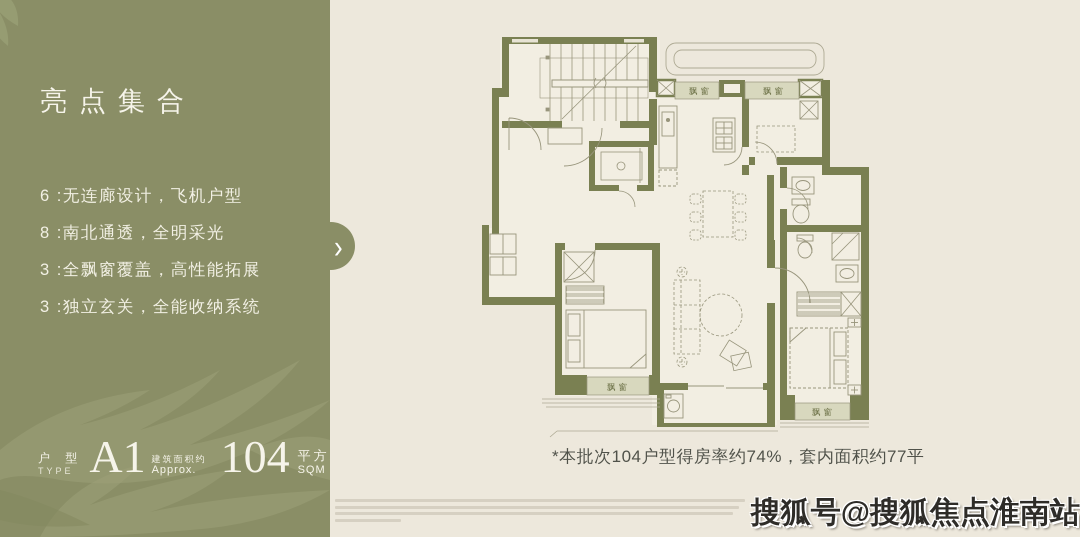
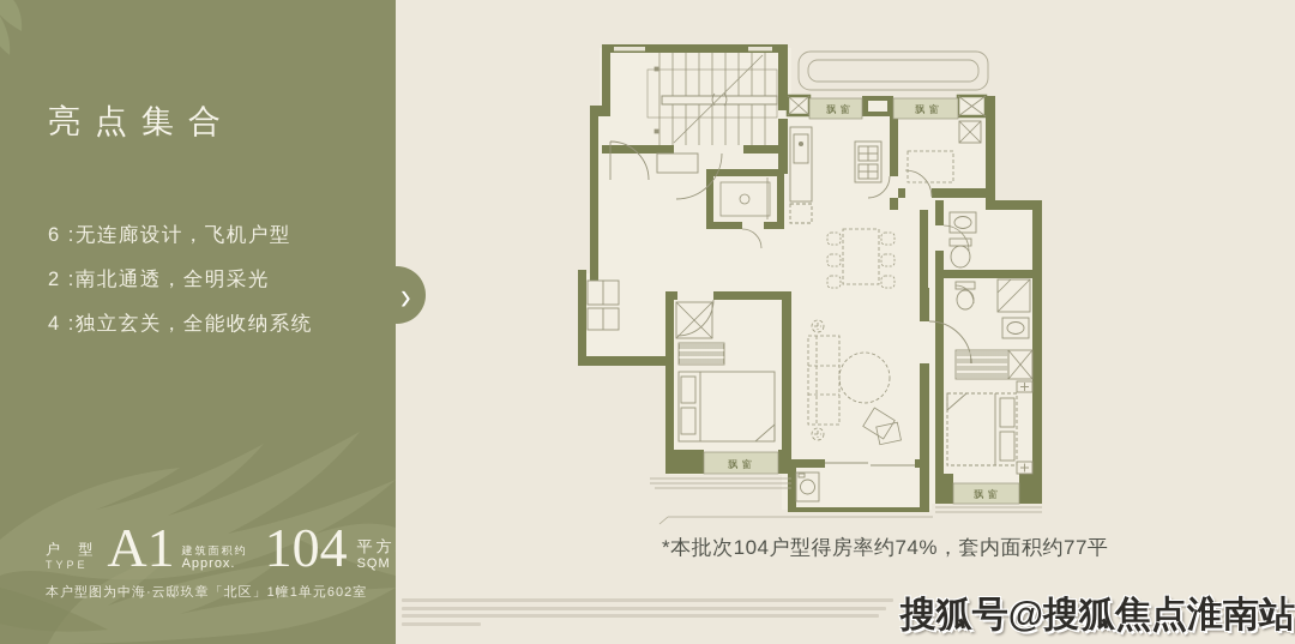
  亮点集合
  6 :无连廊设计，飞机户型
- 8 :南北通透，全明采光
+ 2 :南北通透，全明采光
- 3 :全飘窗覆盖，高性能拓展
- 3 :独立玄关，全能收纳系统
+ 4 :独立玄关，全能收纳系统
  户 型
  TYPE
  A1
  建筑面积约
  Approx.
  104
  SQM
+ 本户型图为中海·云邸玖章「北区」1幢1单元602室
  ›
  飘窗
  飘窗
  飘窗
  飘窗
  *本批次104户型得房率约74%，套内面积约77平
  搜狐号@搜狐焦点淮南站
